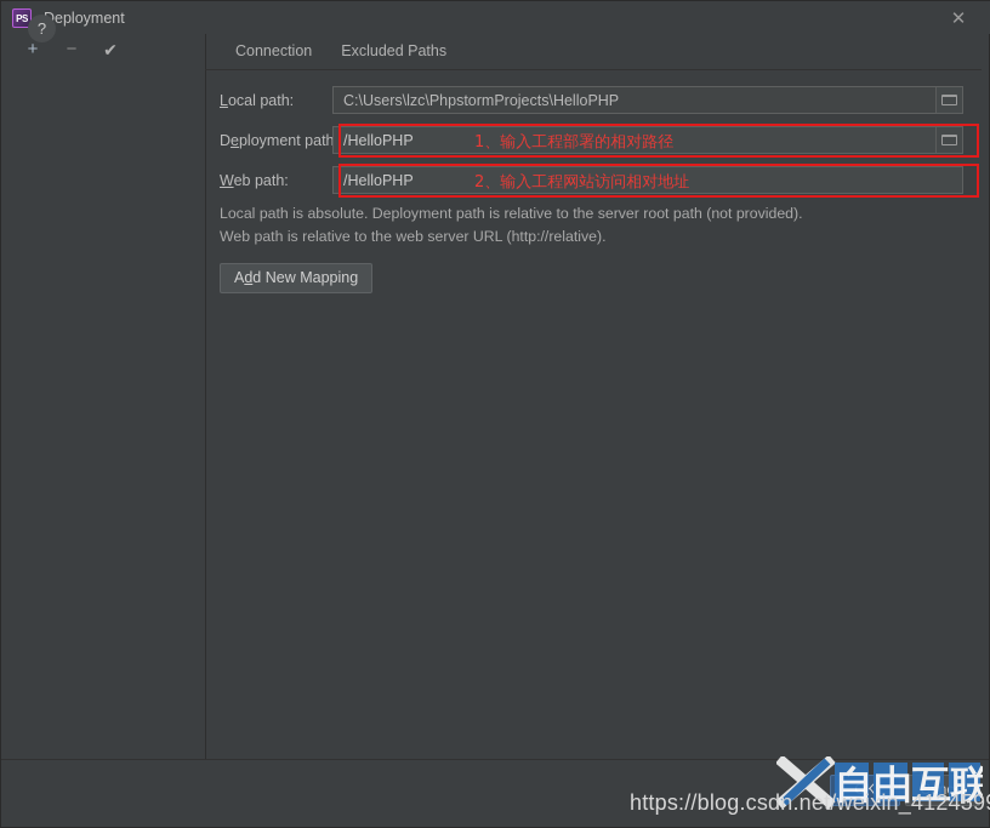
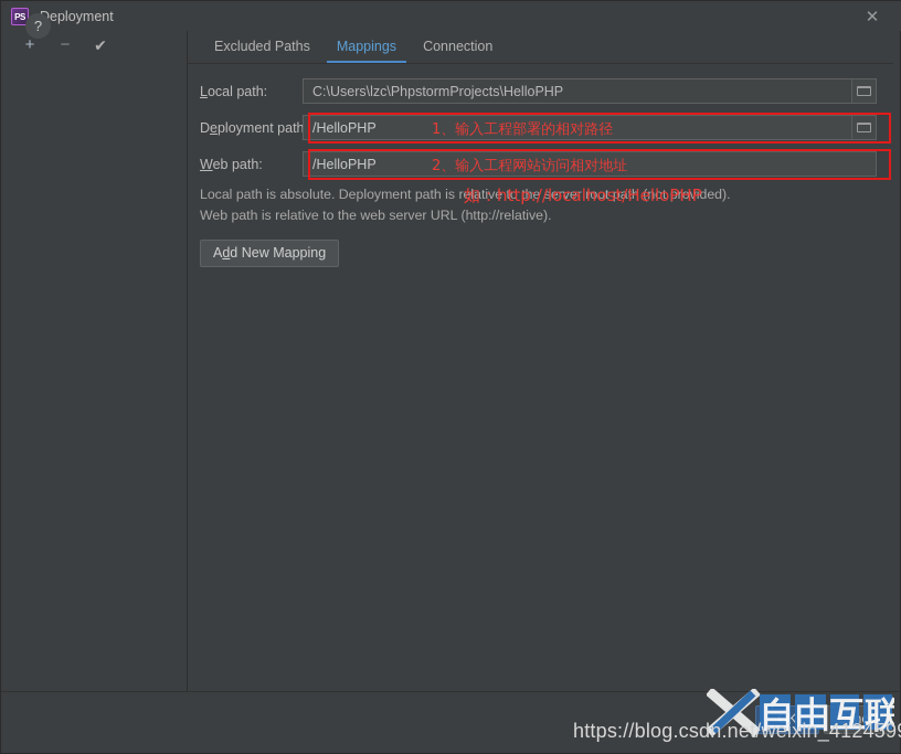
  PS
  eployment
  ✕
  +
  −
  ✔
- Connection
+ Excluded Paths
+ Mappings
- Excluded Paths
+ Connection
  Local path:
  C:\Users\lzc\PhpstormProjects\HelloPHP
  Deployment path
  /HelloPHP
  Web path:
  /HelloPHP
  Local path is absolute. Deployment path is relative to the server root path (not provided).
  Web path is relative to the web server URL (http://relative).
  Add New Mapping
  1、输入工程部署的相对路径
  2、输入工程网站访问相对地址
+ 如：http://localhost/HelloPHP
  ?
  自由互联
  https://blog.csdn.net/weixin_412459
